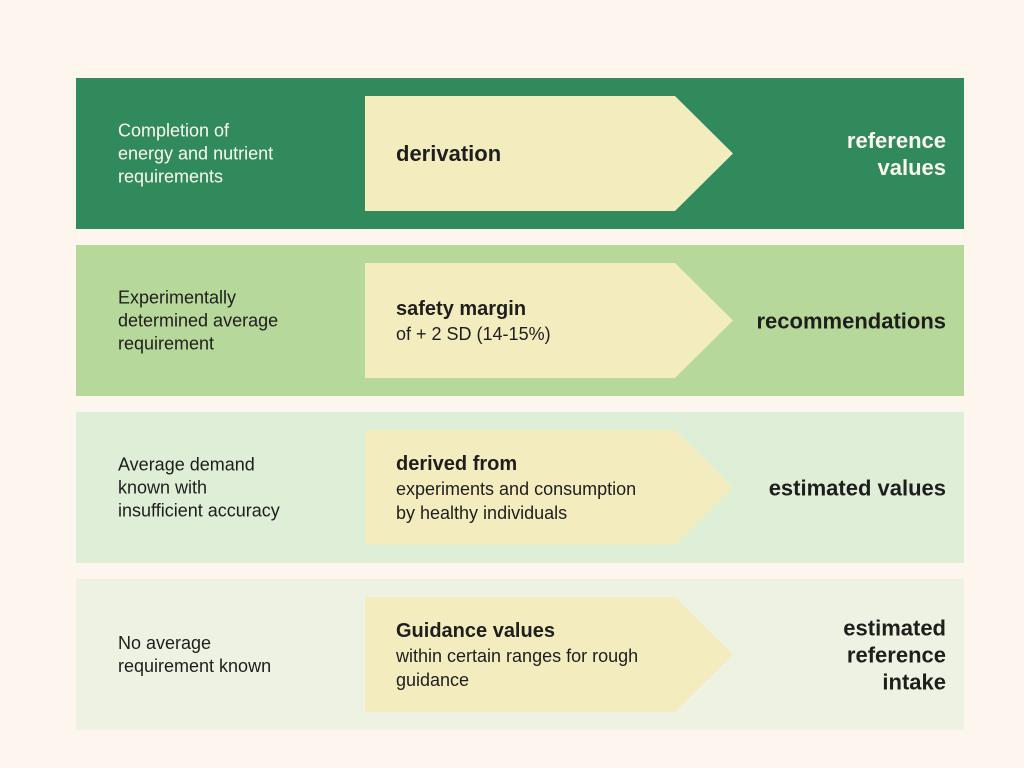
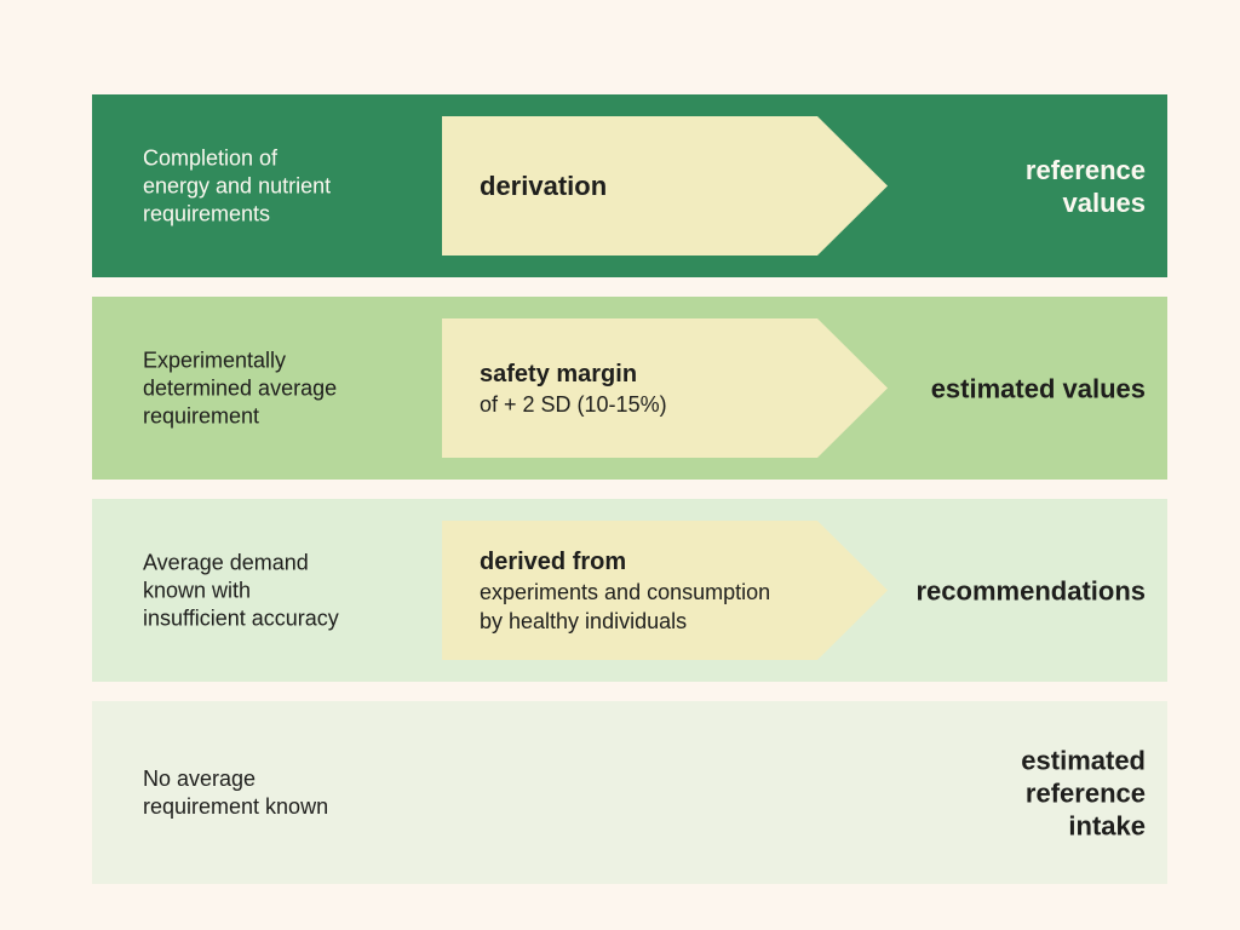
  Completion of
  energy and nutrient
  requirements
  derivation
  reference
  values
  Experimentally
  determined average
  requirement
  safety margin
- of + 2 SD (14-15%)
+ of + 2 SD (10-15%)
- recommendations
+ estimated values
  Average demand
  known with
  insufficient accuracy
  derived from
  experiments and consumption
  by healthy individuals
- estimated values
+ recommendations
  No average
  requirement known
- Guidance values
- within certain ranges for rough
- guidance
  estimated
  reference
  intake
